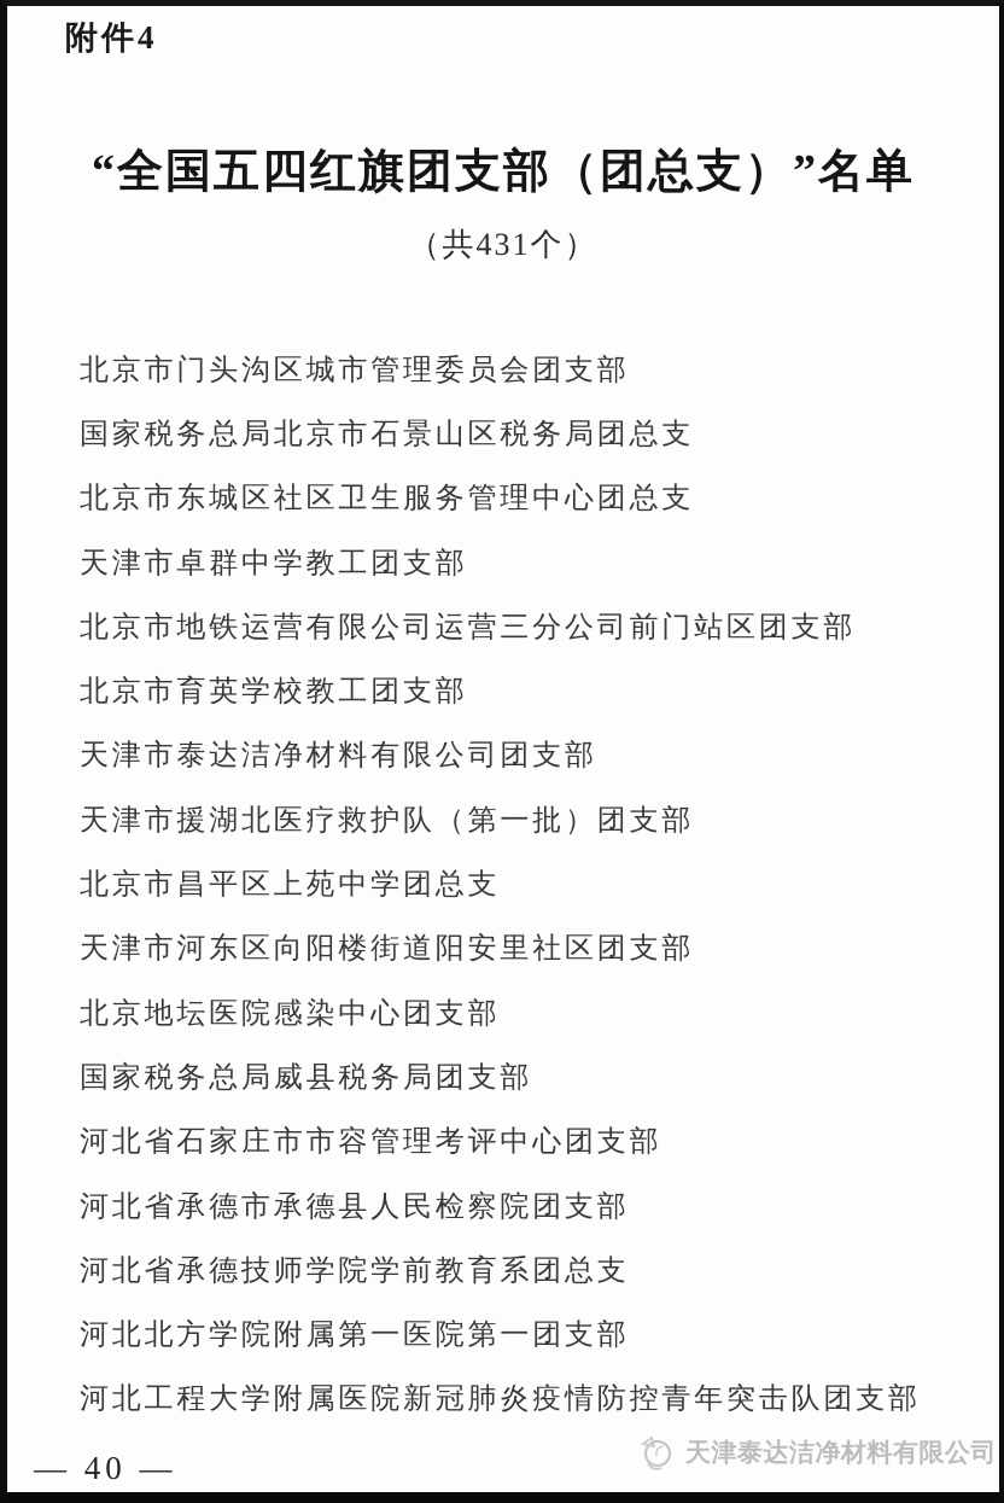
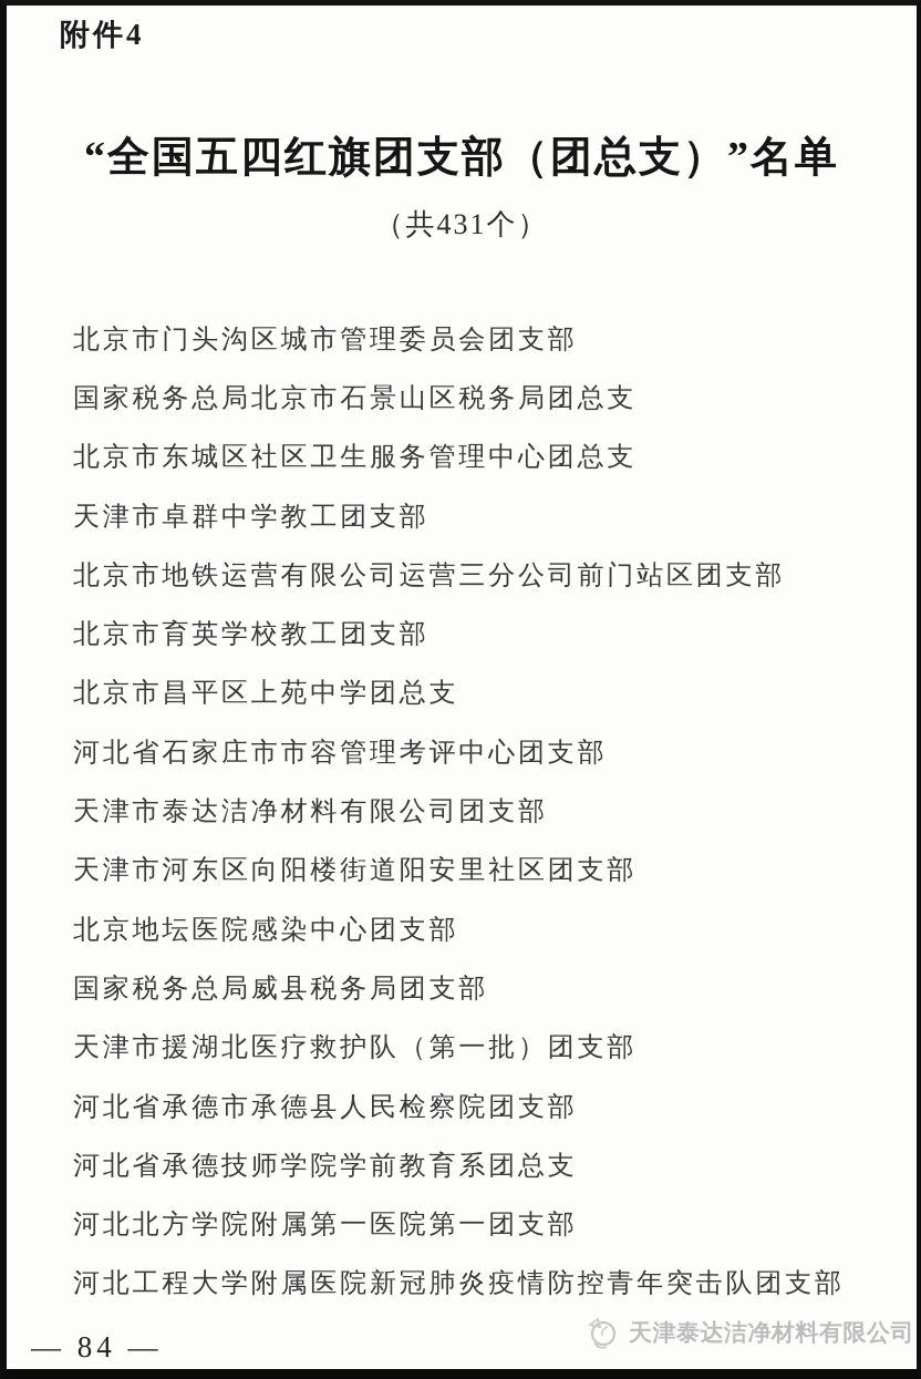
  附件4
  “全国五四红旗团支部（团总支）”名单
  （共431个）
  北京市门头沟区城市管理委员会团支部
  国家税务总局北京市石景山区税务局团总支
  北京市东城区社区卫生服务管理中心团总支
  天津市卓群中学教工团支部
  北京市地铁运营有限公司运营三分公司前门站区团支部
  北京市育英学校教工团支部
- 天津市泰达洁净材料有限公司团支部
+ 北京市昌平区上苑中学团总支
- 天津市援湖北医疗救护队（第一批）团支部
+ 河北省石家庄市市容管理考评中心团支部
- 北京市昌平区上苑中学团总支
+ 天津市泰达洁净材料有限公司团支部
  天津市河东区向阳楼街道阳安里社区团支部
  北京地坛医院感染中心团支部
  国家税务总局威县税务局团支部
- 河北省石家庄市市容管理考评中心团支部
+ 天津市援湖北医疗救护队（第一批）团支部
  河北省承德市承德县人民检察院团支部
  河北省承德技师学院学前教育系团总支
  河北北方学院附属第一医院第一团支部
  河北工程大学附属医院新冠肺炎疫情防控青年突击队团支部
- — 40 —
+ — 84 —
  天津泰达洁净材料有限公司
